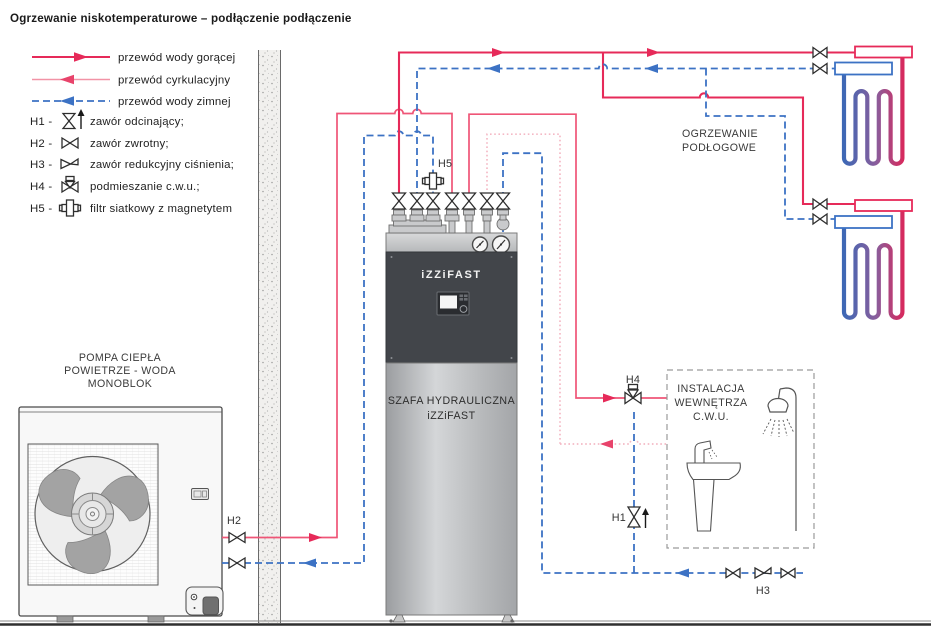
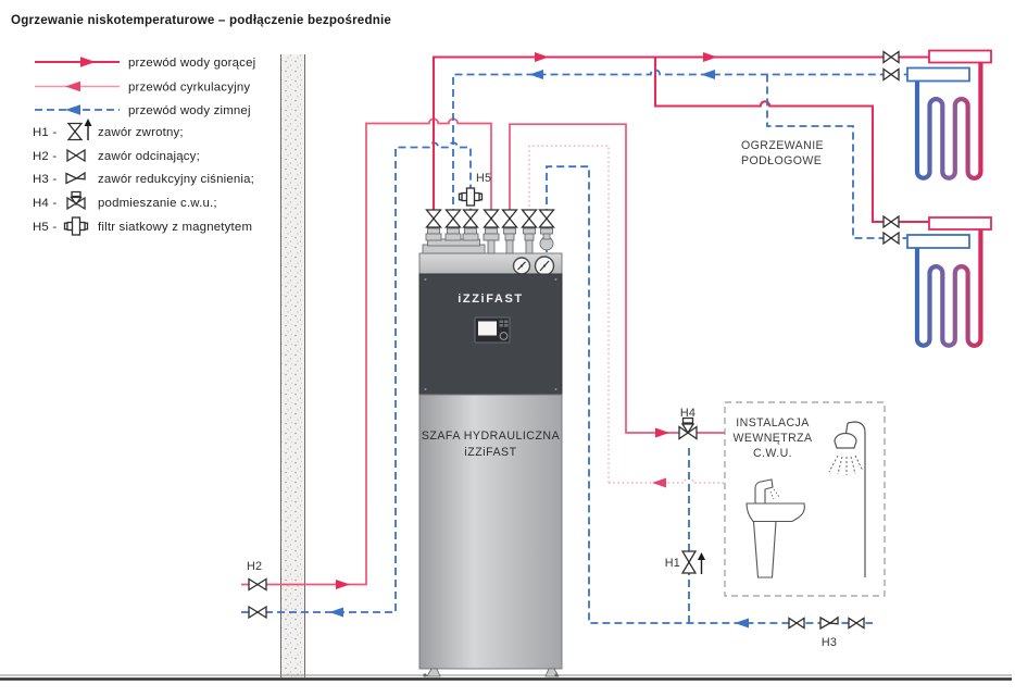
- Ogrzewanie niskotemperaturowe – podłączenie podłączenie
+ Ogrzewanie niskotemperaturowe – podłączenie bezpośrednie
  przewód wody gorącej
  przewód cyrkulacyjny
  przewód wody zimnej
  H1 -
- zawór odcinający;
+ zawór zwrotny;
  H2 -
- zawór zwrotny;
+ zawór odcinający;
  H3 -
  zawór redukcyjny ciśnienia;
  H4 -
  podmieszanie c.w.u.;
  H5 -
  filtr siatkowy z magnetytem
- POMPA CIEPŁA
- POWIETRZE - WODA
- MONOBLOK
  iZZiFAST
  SZAFA HYDRAULICZNA
  iZZiFAST
  H5
  H2
  OGRZEWANIE
  PODŁOGOWE
  H4
  H1
  H3
  INSTALACJA
  WEWNĘTRZA
  C.W.U.
